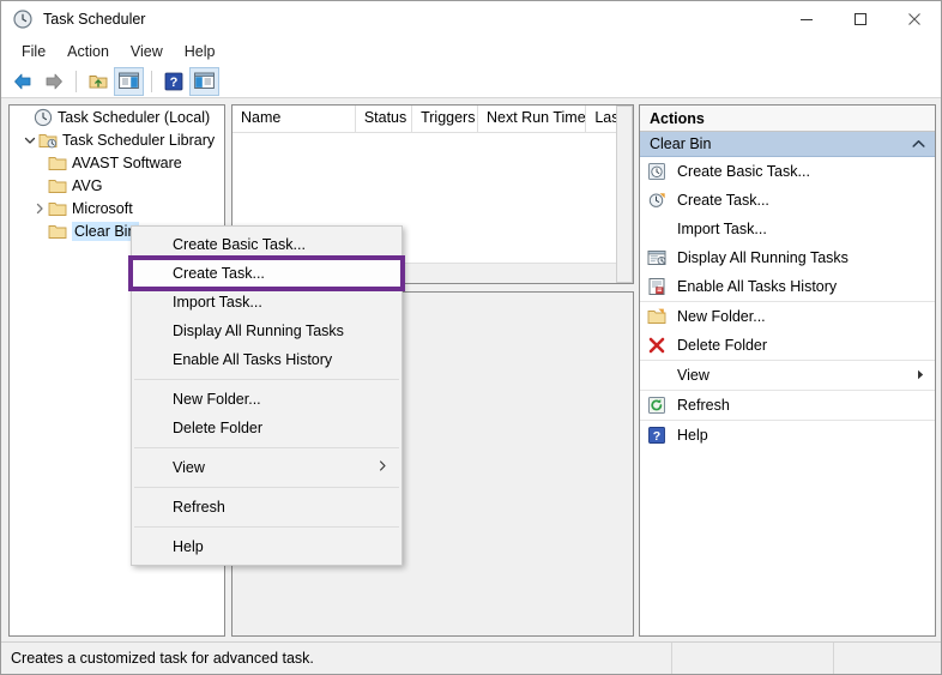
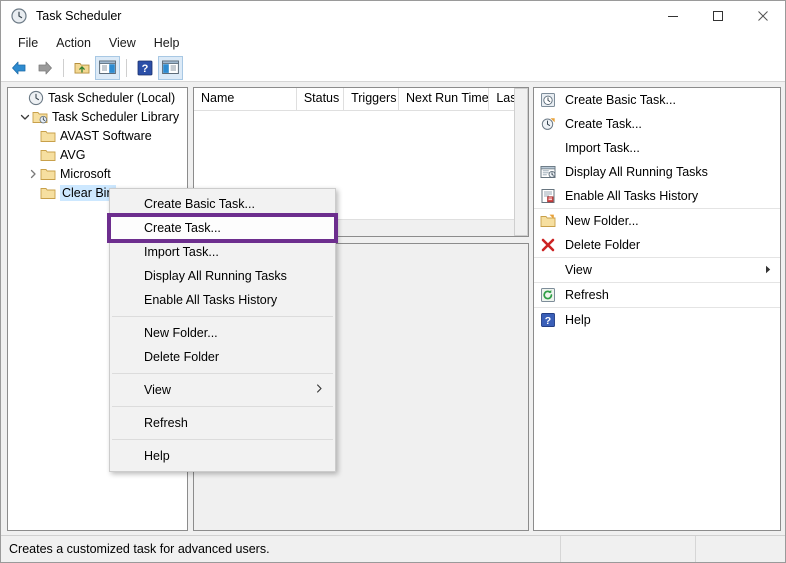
  Task Scheduler
  File
  Action
  View
  Help
  ?
  Task Scheduler (Local)
  Task Scheduler Library
  AVAST Software
  AVG
  Microsoft
  Clear Bi
  Name
  Status
  Triggers
  Next Run Time
- Actions
- Clear Bin
  Create Basic Task...
  Create Task...
  Import Task...
  Display All Running Tasks
  Enable All Tasks History
  New Folder...
  Delete Folder
  View
  Refresh
  ?
  Help
  Create Basic Task...
  Create Task...
  Import Task...
  Display All Running Tasks
  Enable All Tasks History
  New Folder...
  Delete Folder
  View
  Refresh
  Help
- Creates a customized task for advanced task.
+ Creates a customized task for advanced users.
